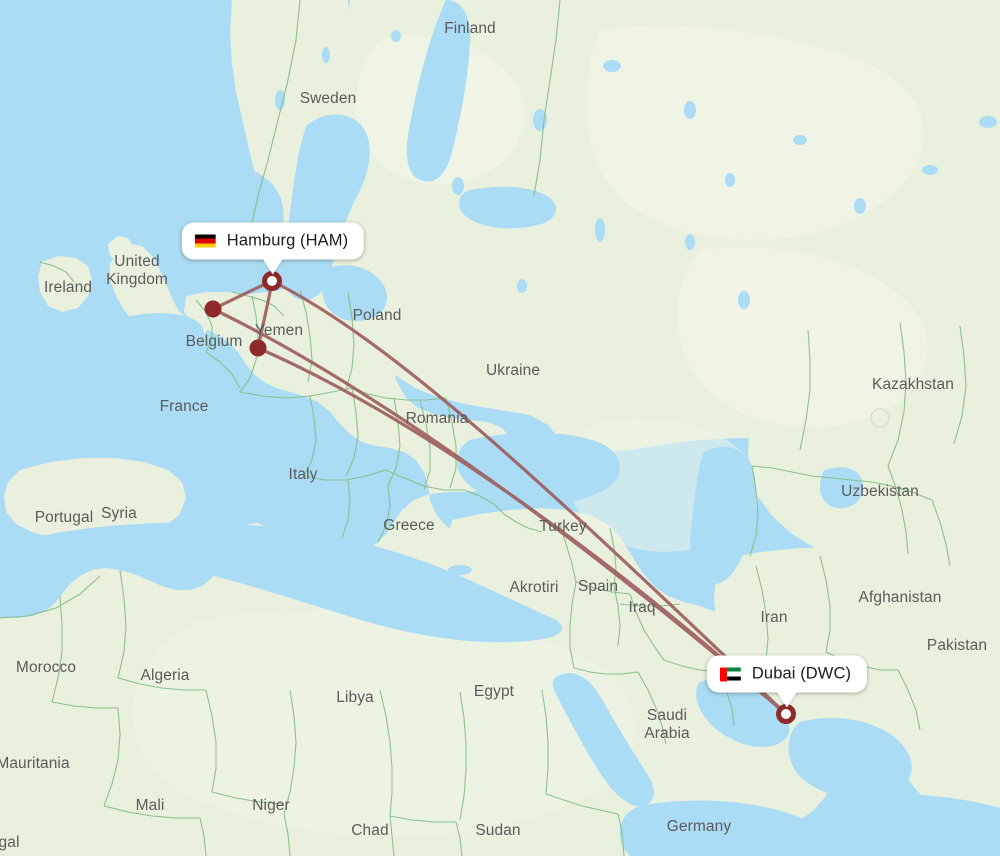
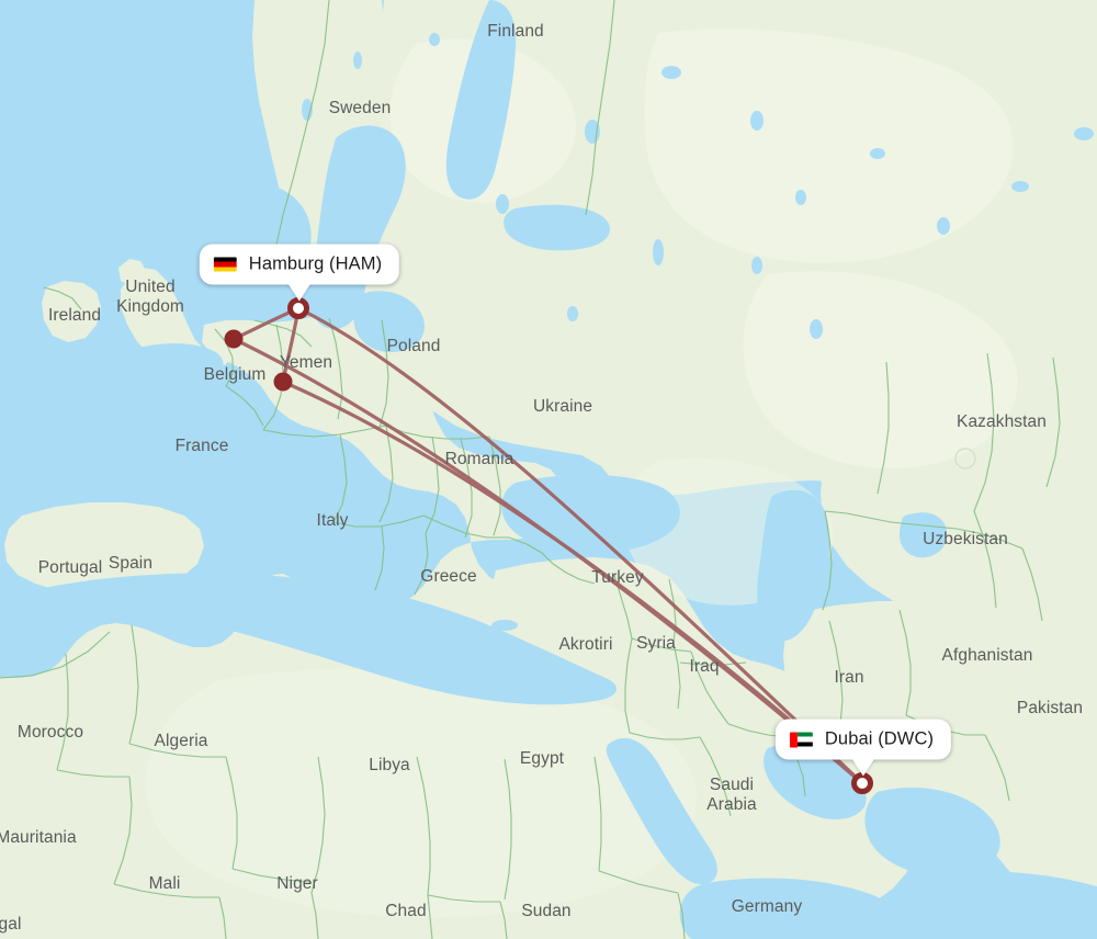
  Finland
  Sweden
  United
  Kingdom
  Ireland
  Poland
  Belgium
  Yemen
  Ukraine
  Kazakhstan
  France
  Romania
  Italy
  Uzbekistan
  Portugal
- Syria
+ Spain
  Greece
  Turkey
  Akrotiri
- Spain
+ Syria
  Afghanistan
  Iraq
  Iran
  Pakistan
  Morocco
  Algeria
  Libya
  Egypt
  Saudi
  Arabia
  Mauritania
  Mali
  Niger
  Germany
  Chad
  Sudan
  gal
  Hamburg (HAM)
  Dubai (DWC)
